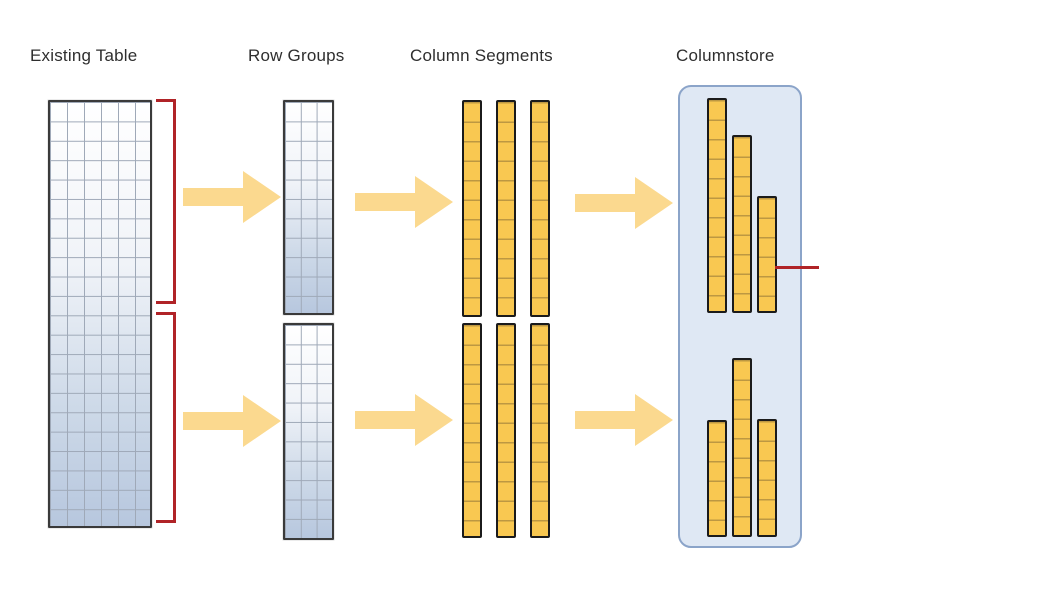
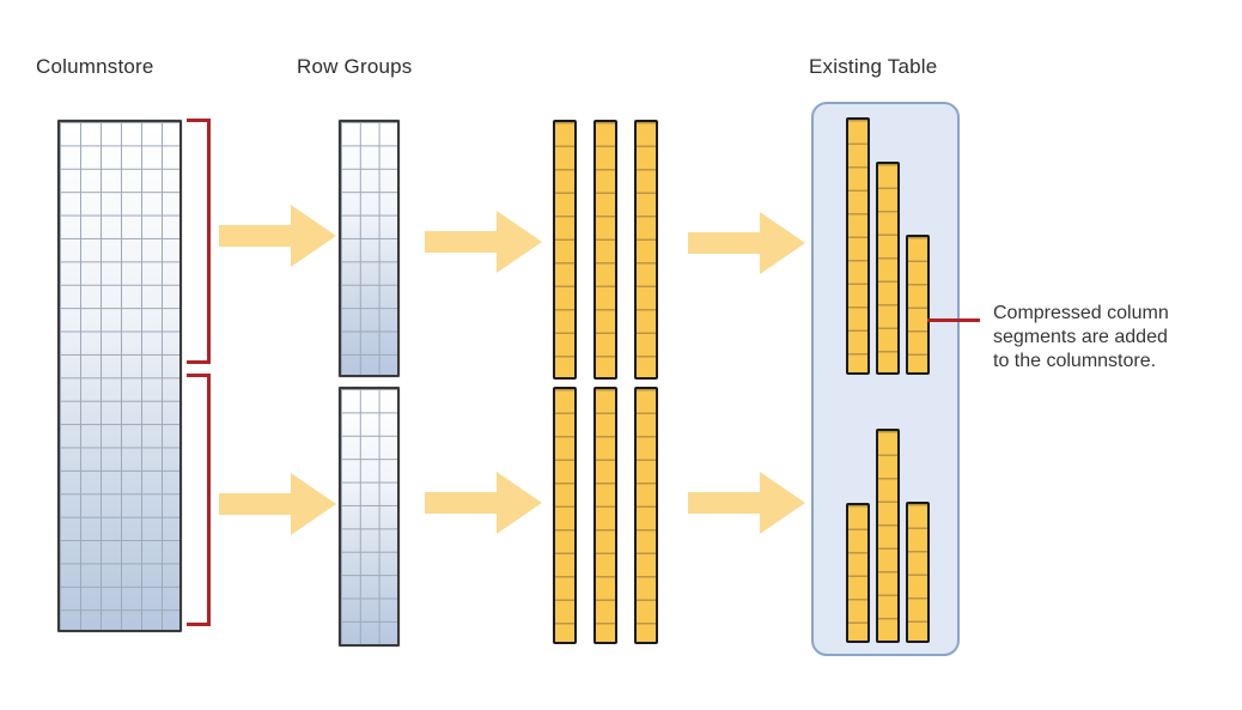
- Existing Table
+ Columnstore
  Row Groups
- Column Segments
- Columnstore
+ Existing Table
+ Compressed column segments are added to the columnstore.
